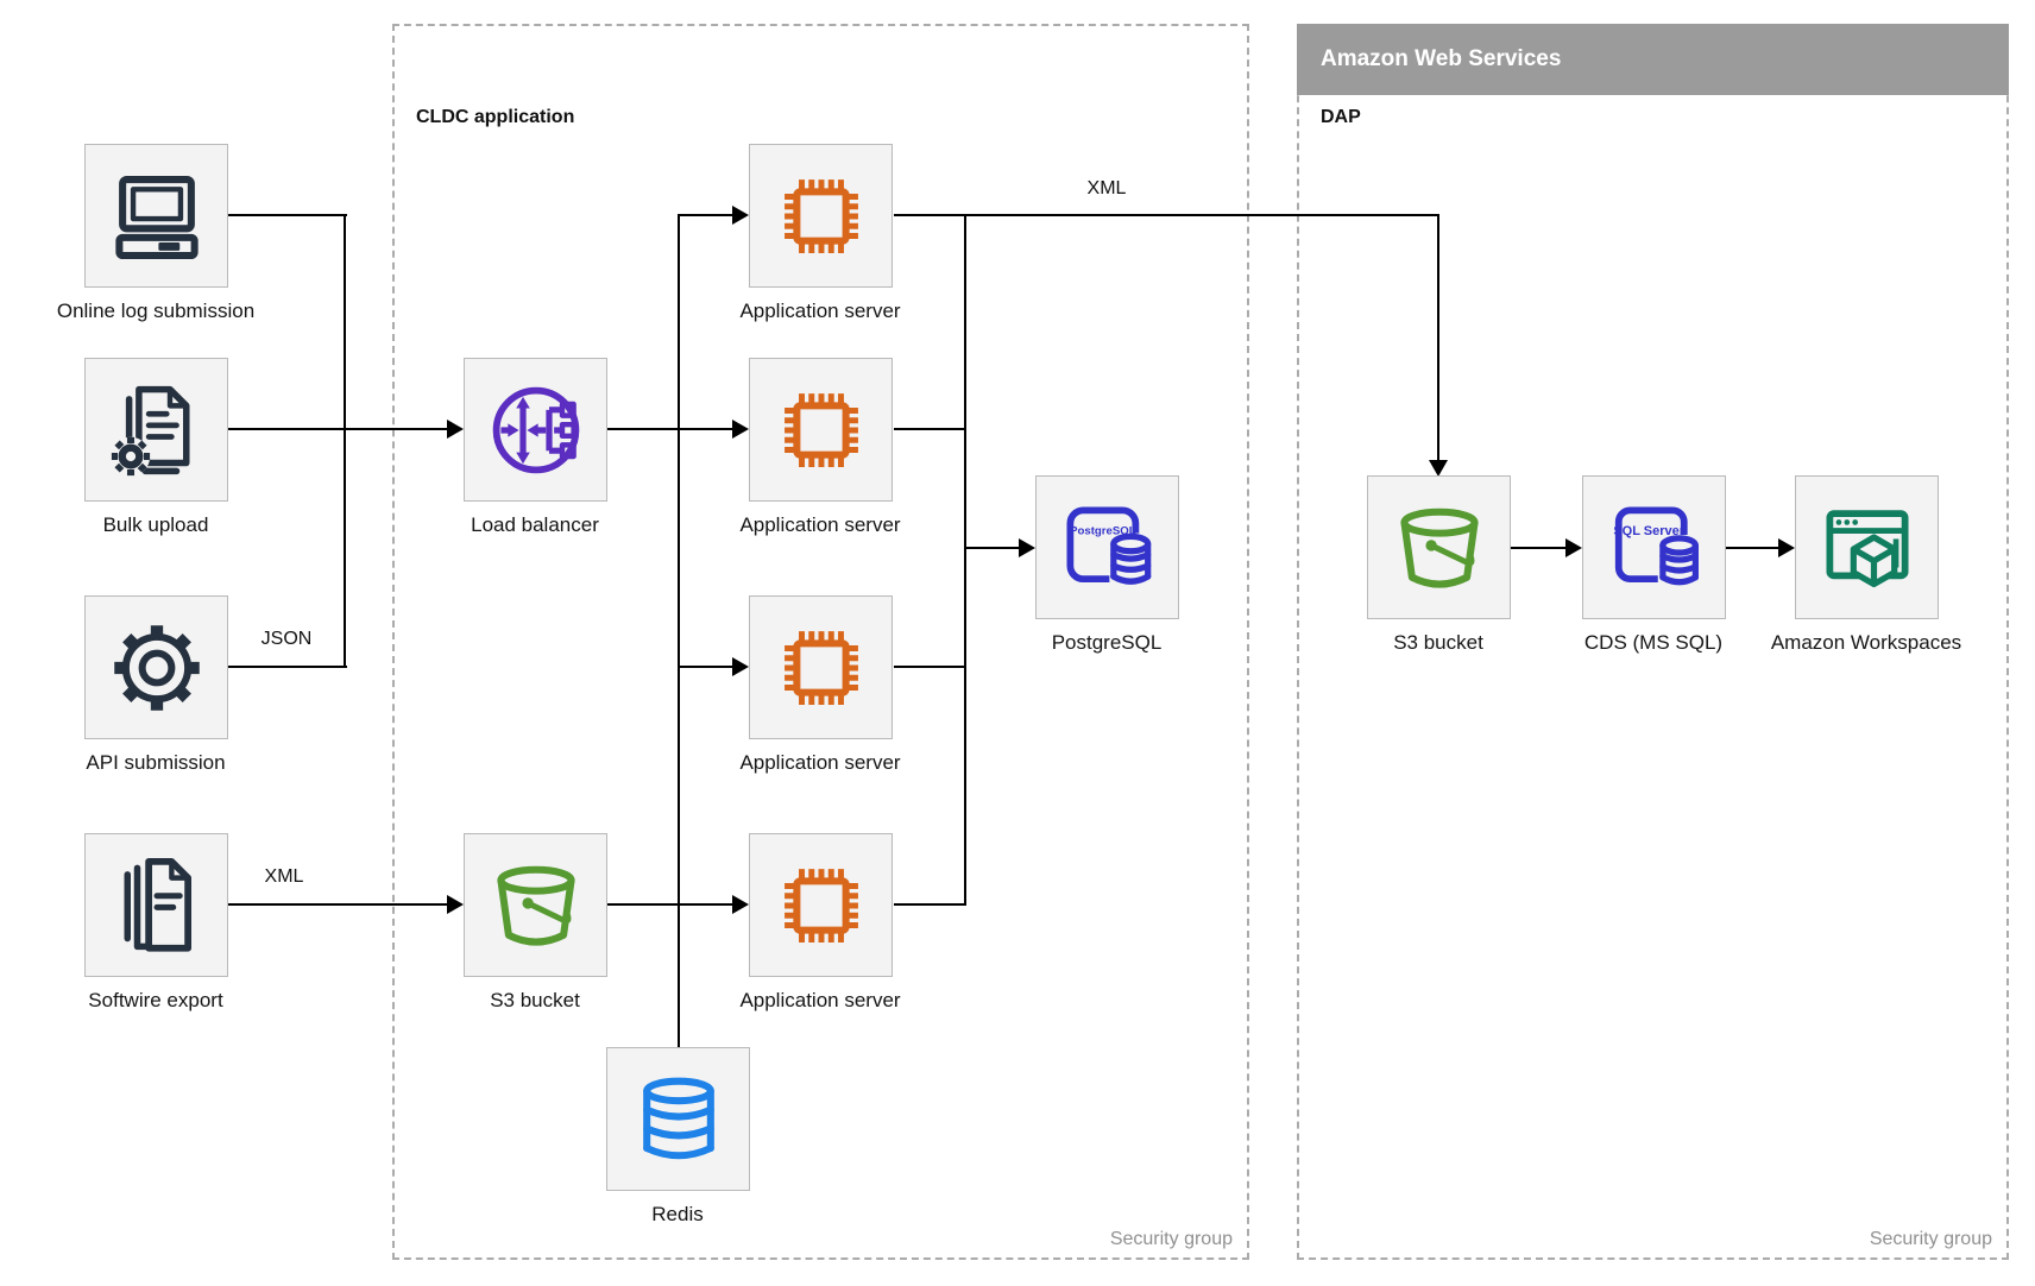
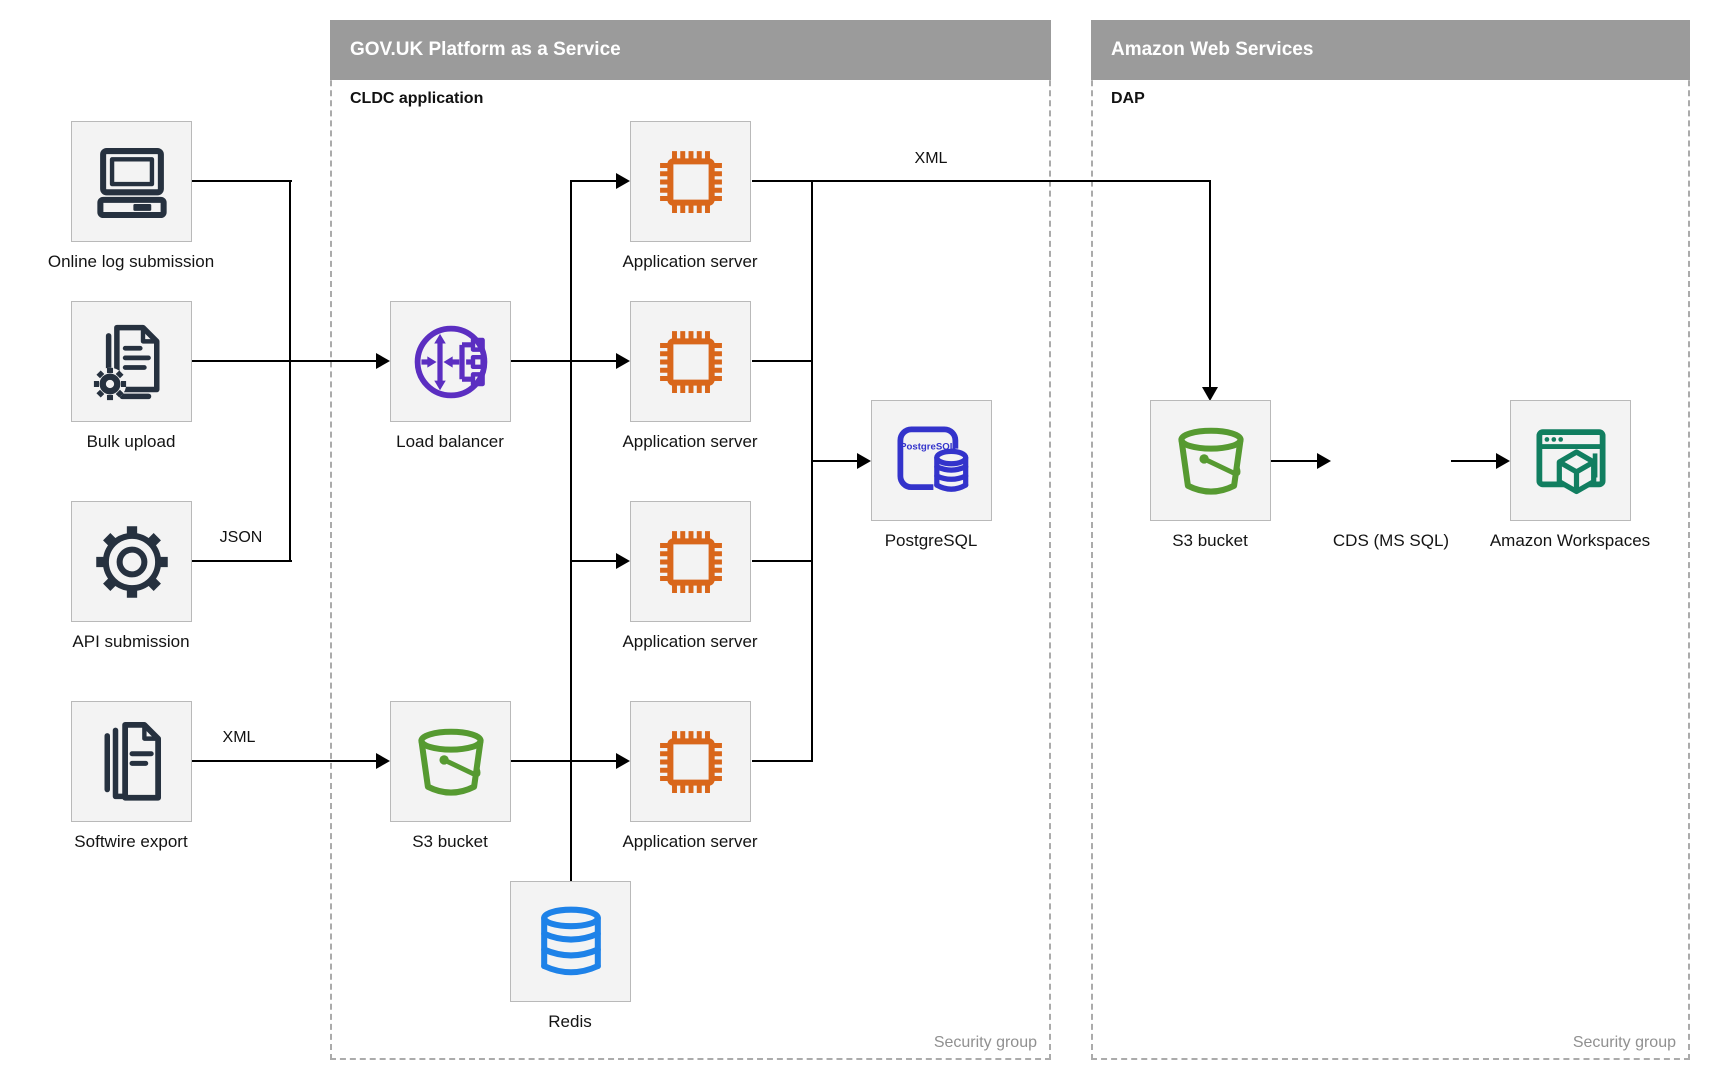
+ GOV.UK Platform as a Service
  CLDC application
  Security group
  Amazon Web Services
  DAP
  Security group
  JSON
  XML
  XML
  Online log submission
  Bulk upload
  API submission
  Softwire export
  Load balancer
  Application server
  Application server
  Application server
  Application server
  PostgreSQL
  PostgreSQL
  S3 bucket
  Redis
  S3 bucket
- SQL Server
  CDS (MS SQL)
  Amazon Workspaces
